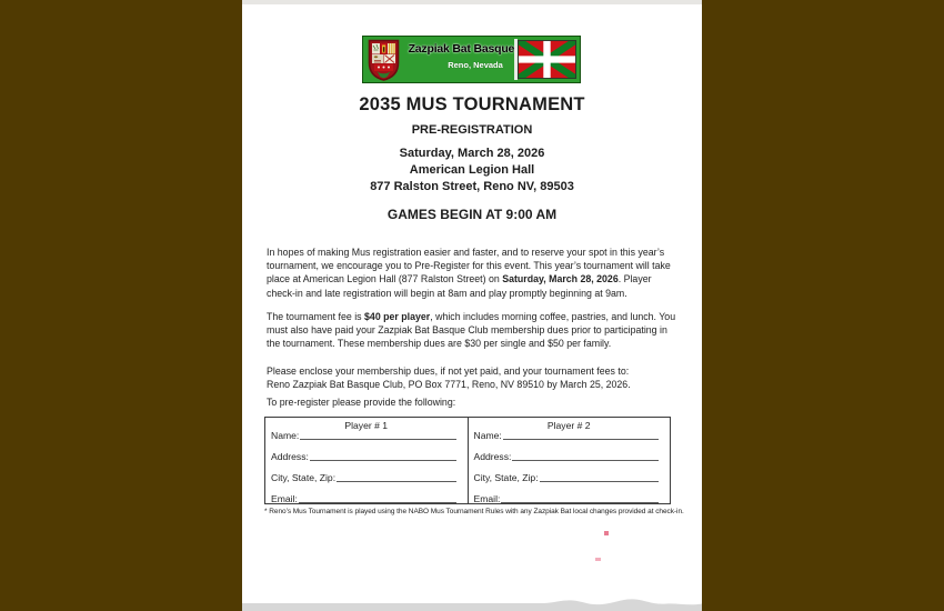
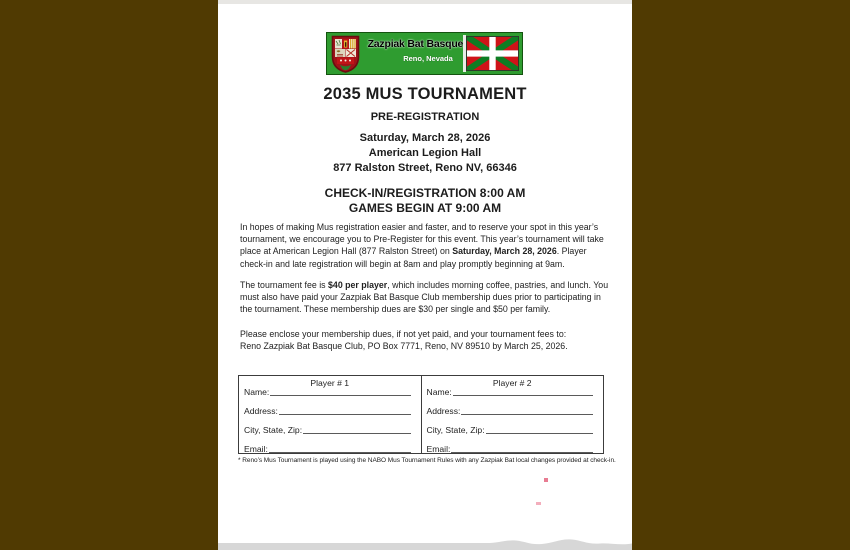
  Zazpiak Bat Basque
  Reno, Nevada
  2035 MUS TOURNAMENT
  PRE-REGISTRATION
  Saturday, March 28, 2026
  American Legion Hall
- 877 Ralston Street, Reno NV, 89503
+ 877 Ralston Street, Reno NV, 66346
+ CHECK-IN/REGISTRATION 8:00 AM
  GAMES BEGIN AT 9:00 AM
  In hopes of making Mus registration easier and faster, and to reserve your spot in this year’s tournament, we encourage you to Pre-Register for this event. This year’s tournament will take place at American Legion Hall (877 Ralston Street) on Saturday, March 28, 2026. Player check-in and late registration will begin at 8am and play promptly beginning at 9am.
  The tournament fee is $40 per player, which includes morning coffee, pastries, and lunch. You must also have paid your Zazpiak Bat Basque Club membership dues prior to participating in the tournament. These membership dues are $30 per single and $50 per family.
  Please enclose your membership dues, if not yet paid, and your tournament fees to:
  Reno Zazpiak Bat Basque Club, PO Box 7771, Reno, NV 89510 by March 25, 2026.
- To pre-register please provide the following:
  Player # 1
  Name:
  Address:
  City, State, Zip:
  Email:
  Player # 2
  Name:
  Address:
  City, State, Zip:
  Email:
